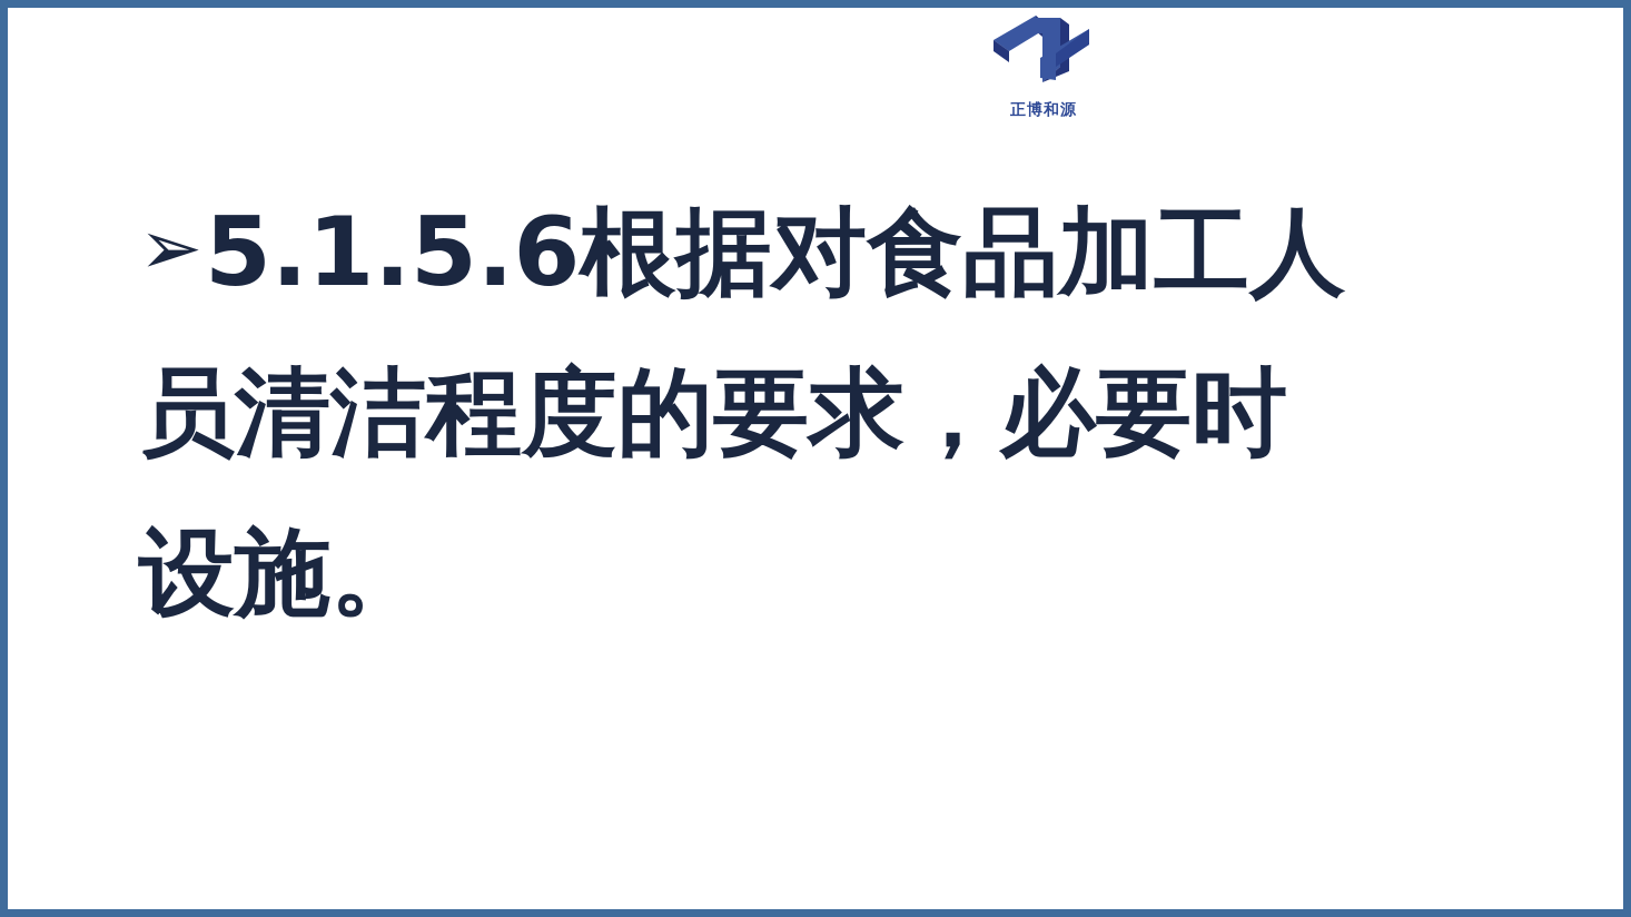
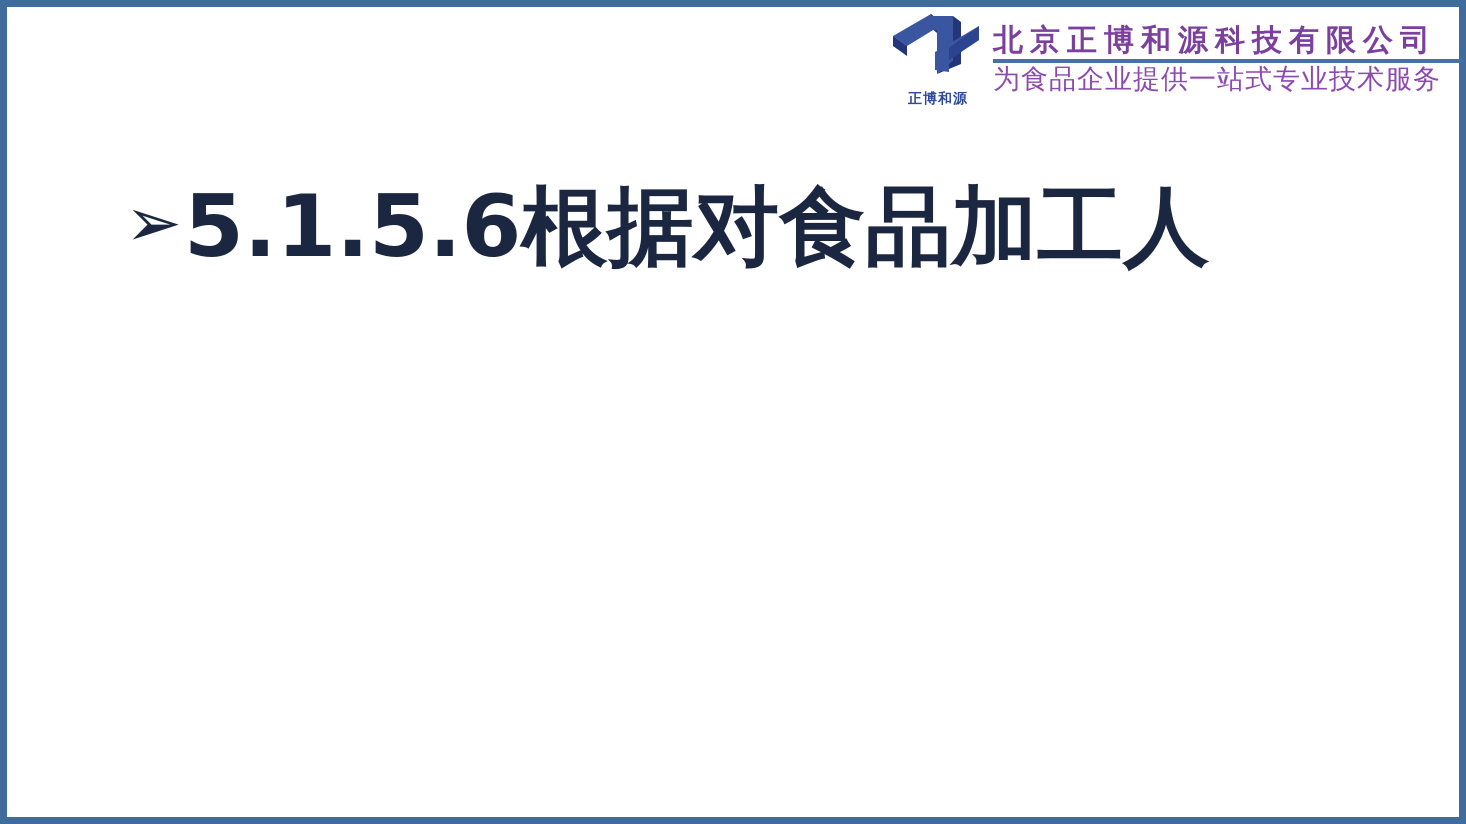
  正博和源
+ 北京正博和源科技有限公司
+ 为食品企业提供一站式专业技术服务
  ➢5.1.5.6根据对食品加工人
- 员清洁程度的要求，必要时
- 设施。
